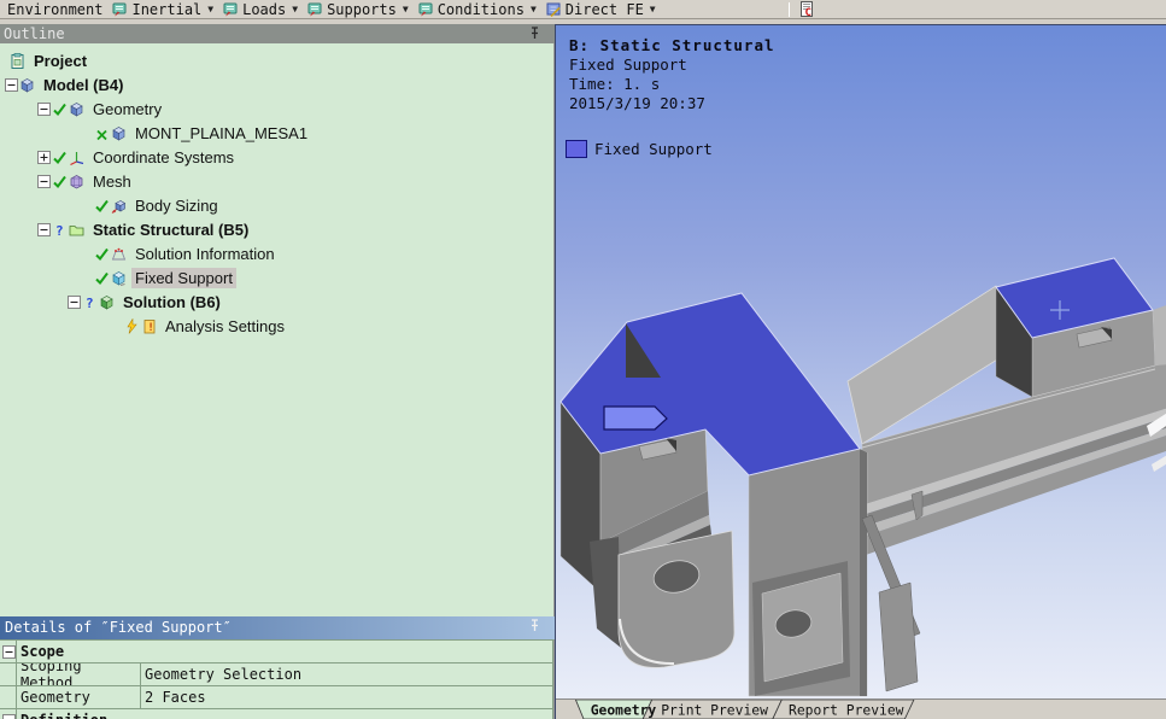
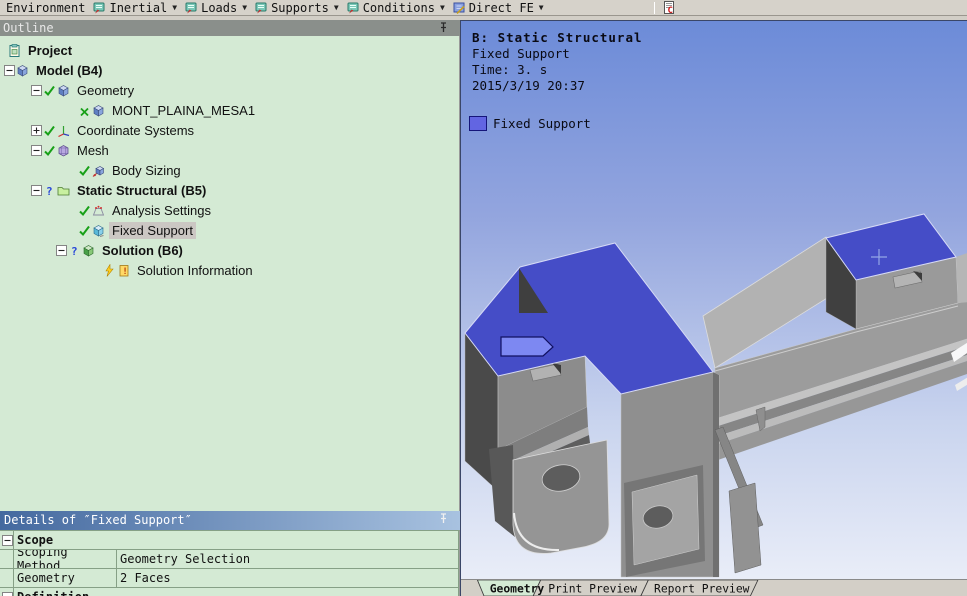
  Environment
  Inertial
  ▼
  Loads
  ▼
  Supports
  ▼
  Conditions
  ▼
  Direct FE
  ▼
  C
  Outline
  Project
  Model (B4)
  Geometry
  MONT_PLAINA_MESA1
  Coordinate Systems
  Mesh
  Body Sizing
  ?
  Static Structural (B5)
- Solution Information
+ Analysis Settings
  Fixed Support
  ?
  Solution (B6)
  !
- Analysis Settings
+ Solution Information
  Details of ″Fixed Support″
  Scope
  Scoping Method
  Geometry Selection
  Geometry
  2 Faces
  B: Static Structural
  Fixed Support
- Time: 1. s
+ Time: 3. s
  2015/3/19 20:37
  Fixed Support
  Geometry
  Print Preview
  Report Preview
